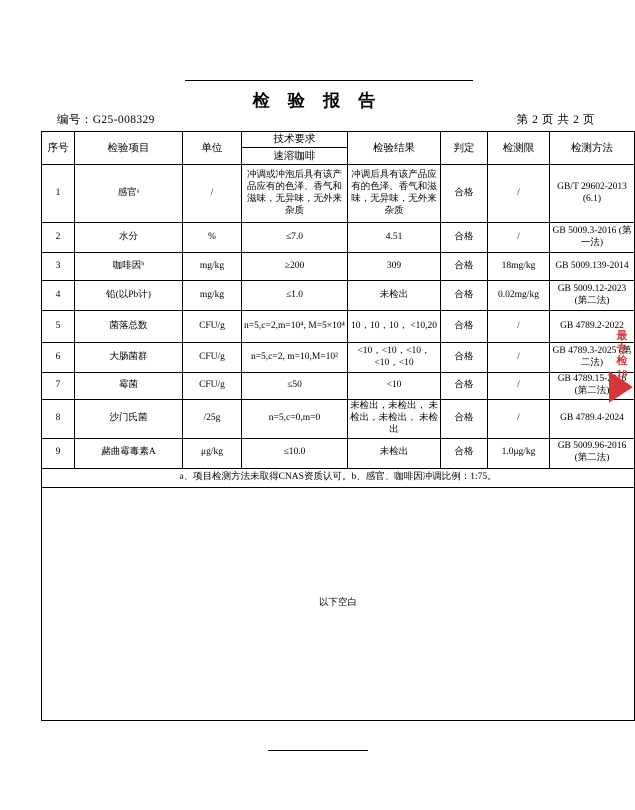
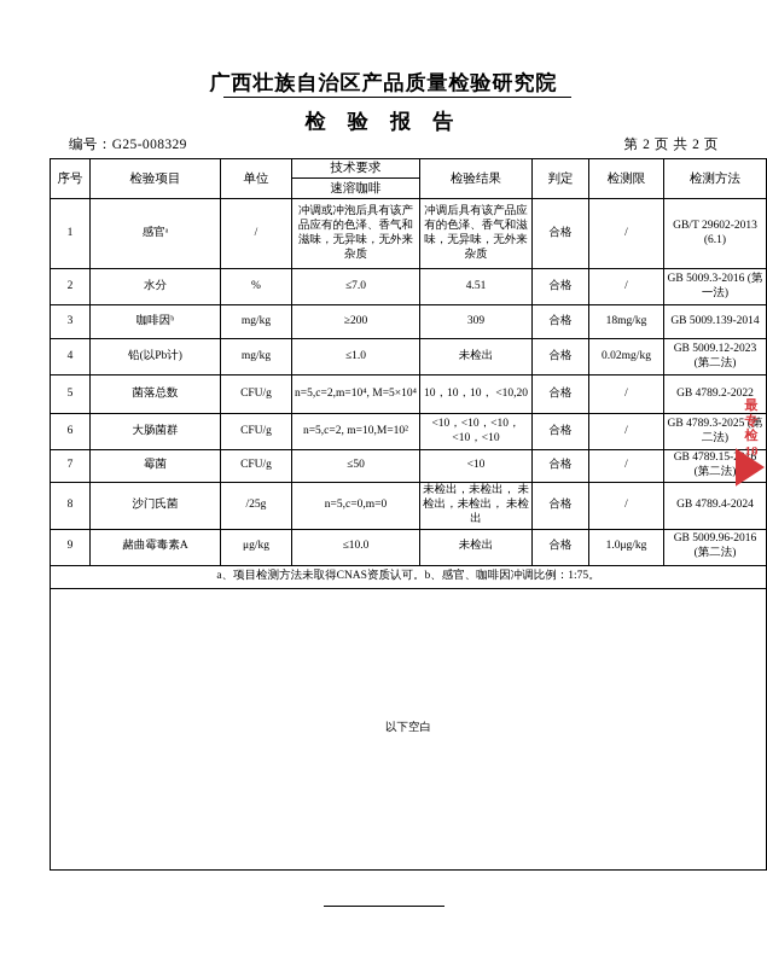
+ 广西壮族自治区产品质量检验研究院
  检 验 报 告
  编号：G25-008329
  第 2 页 共 2 页
  序号	检验项目	单位	技术要求	检验结果	判定	检测限	检测方法
  速溶咖啡
  1	感官ᵃ	/	冲调或冲泡后具有该产品应有的色泽、香气和滋味，无异味，无外来杂质	冲调后具有该产品应有的色泽、香气和滋味，无异味，无外来杂质	合格	/	GB/T 29602-2013 (6.1)
  2	水分	%	≤7.0	4.51	合格	/	GB 5009.3-2016 (第一法)
  3	咖啡因ᵇ	mg/kg	≥200	309	合格	18mg/kg	GB 5009.139-2014
  4	铅(以Pb计)	mg/kg	≤1.0	未检出	合格	0.02mg/kg	GB 5009.12-2023 (第二法)
  5	菌落总数	CFU/g	n=5,c=2,m=10⁴, M=5×10⁴	10，10，10， <10,20	合格	/	GB 4789.2-2022
  6	大肠菌群	CFU/g	n=5,c=2, m=10,M=10²	<10，<10，<10， <10，<10	合格	/	GB 4789.3-2025 (第二法)
  7	霉菌	CFU/g	≤50	<10	合格	/	GB 4789.15-2016 (第二法)
  8	沙门氏菌	/25g	n=5,c=0,m=0	未检出，未检出， 未检出，未检出， 未检出	合格	/	GB 4789.4-2024
  9	赭曲霉毒素A	μg/kg	≤10.0	未检出	合格	1.0μg/kg	GB 5009.96-2016 (第二法)
  a、项目检测方法未取得CNAS资质认可。b、感官、咖啡因冲调比例：1:75。
  以下空白
  最
  专
  检
  10
